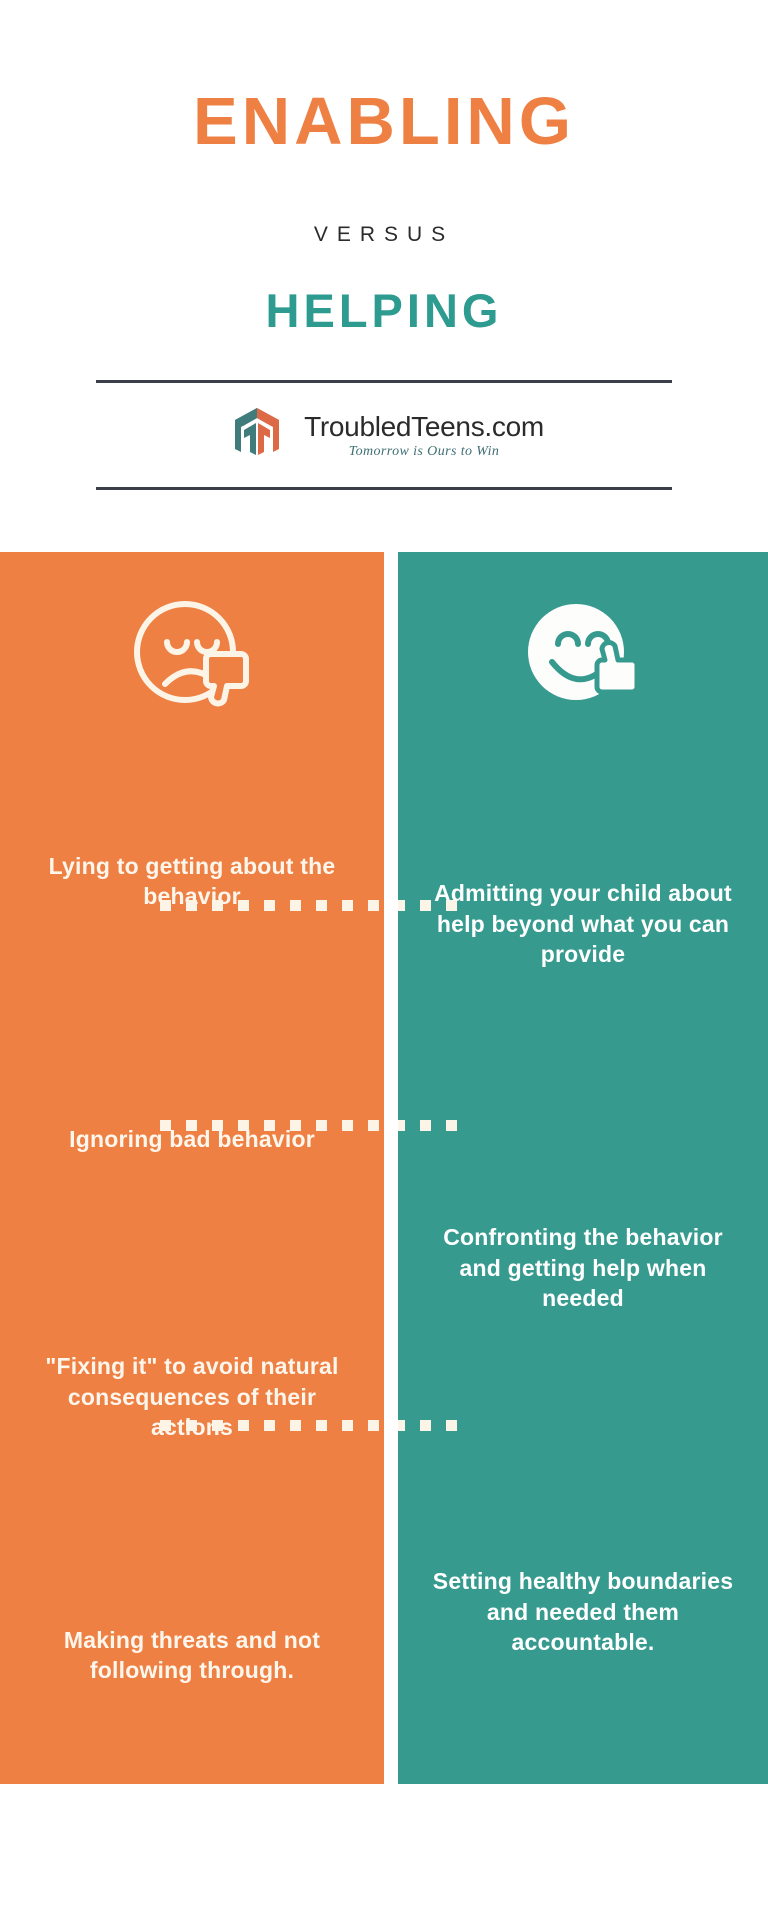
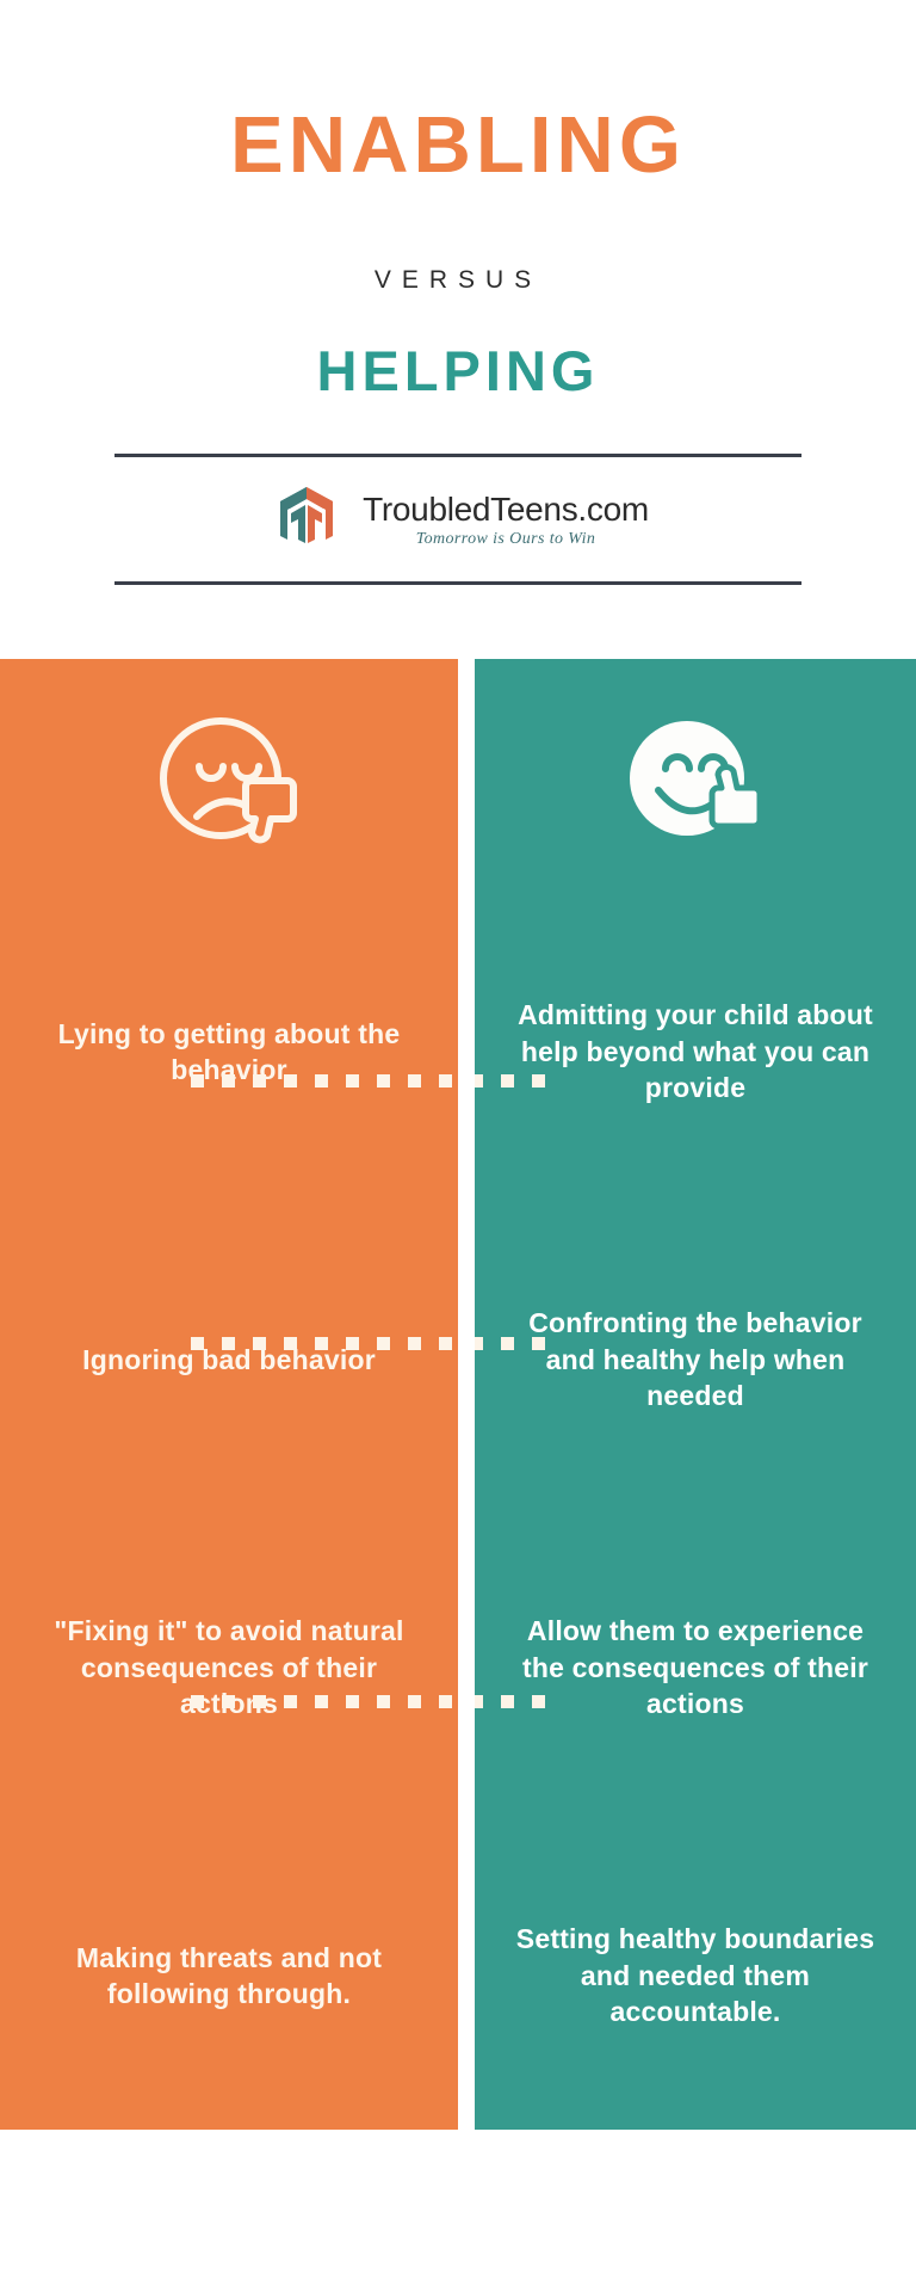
  ENABLING
  VERSUS
  HELPING
  TroubledTeens.com
  Tomorrow is Ours to Win
  Lying to getting about the behavior
  Ignoring bad behavior
  "Fixing it" to avoid natural consequences of their a
  Making threats and not following through.
  Admitting your child about help beyond what you can provide
- Confronting the behavior and getting help when needed
+ Confronting the behavior and healthy help when needed
+ Allow them to experience the consequences of their actions
  Setting healthy boundaries and needed them accountable.
